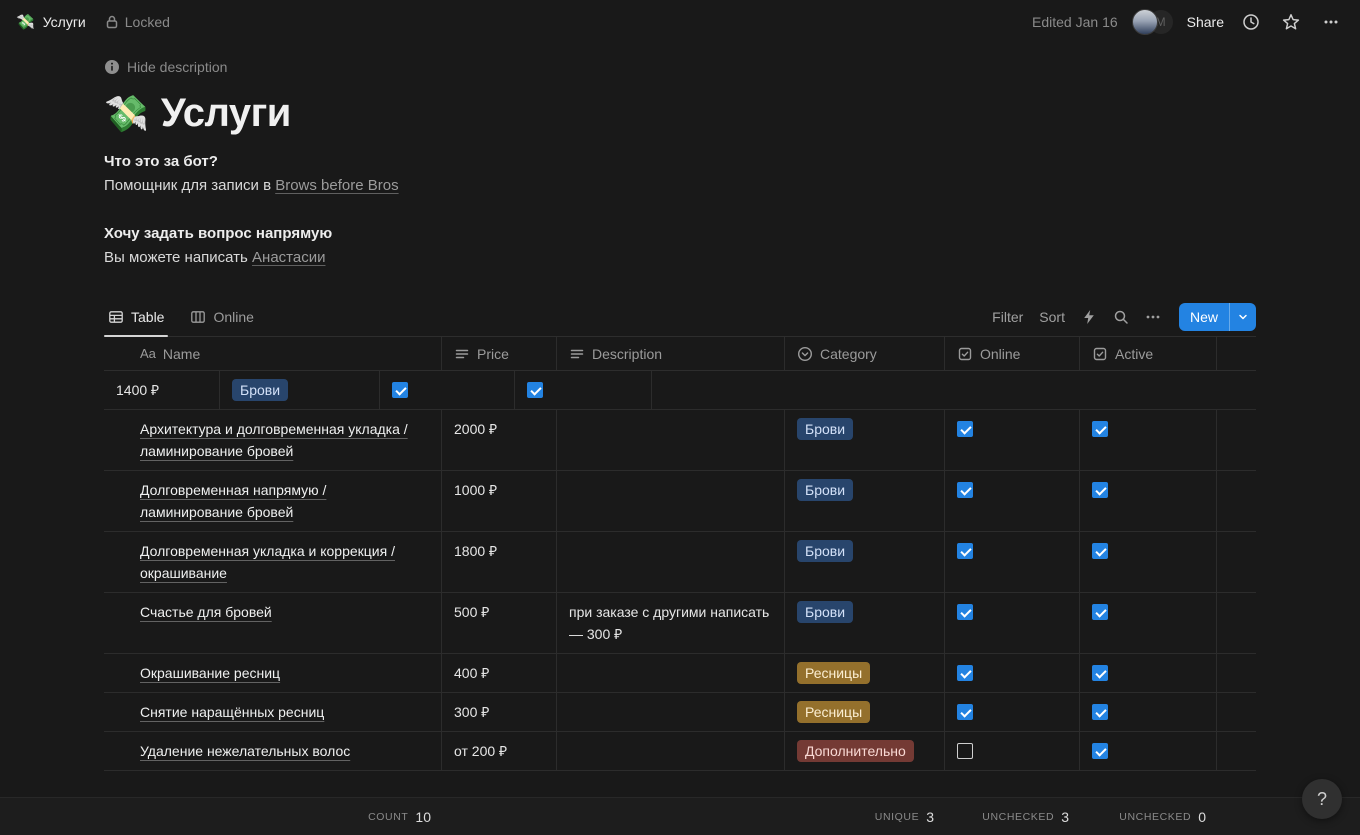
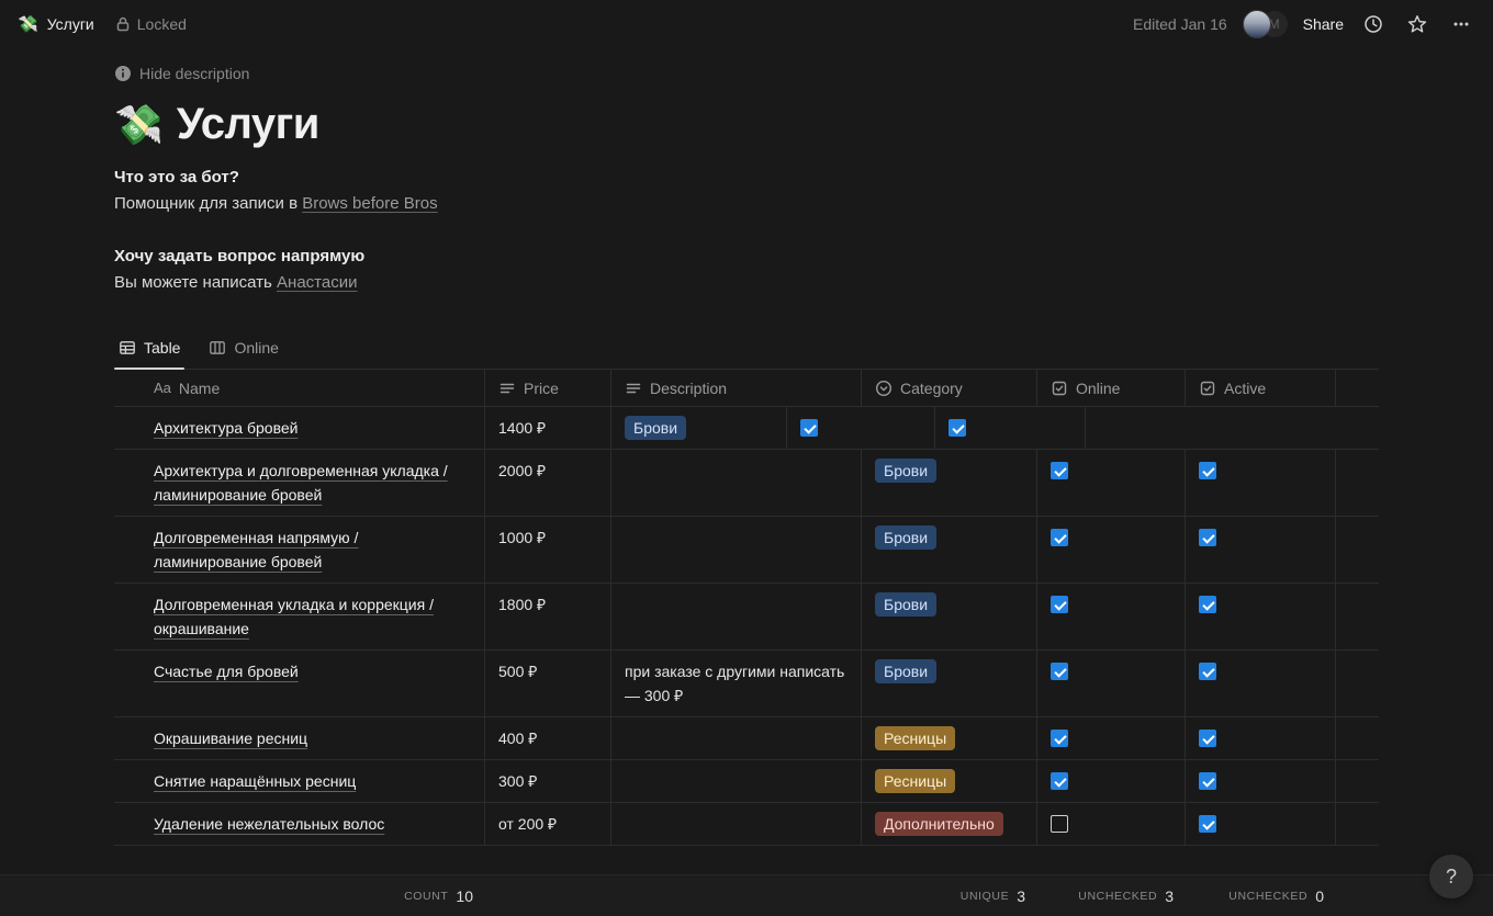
  💸
  Услуги
  Locked
  Edited Jan 16
  M
  Share
  Hide description
  💸
  Услуги
  Что это за бот?
  Помощник для записи в Brows before Bros
  Хочу задать вопрос напрямую
  Вы можете написать Анастасии
  Table
  Online
- Filter
- Sort
- New
  Aa
  Name
  Price
  Description
  Category
  Online
  Active
+ Архитектура бровей
  1400 ₽
  Брови
  Архитектура и долговременная укладка / ламинирование бровей
  2000 ₽
  Брови
  Долговременная напрямую / ламинирование бровей
  1000 ₽
  Брови
  Долговременная укладка и коррекция / окрашивание
  1800 ₽
  Брови
  Счастье для бровей
  500 ₽
  при заказе с другими написать — 300 ₽
  Брови
  Окрашивание ресниц
  400 ₽
  Ресницы
  Снятие наращённых ресниц
  300 ₽
  Ресницы
  Удаление нежелательных волос
  от 200 ₽
  Дополнительно
  COUNT
  10
  UNIQUE
  3
  UNCHECKED
  3
  UNCHECKED
  0
  ?
